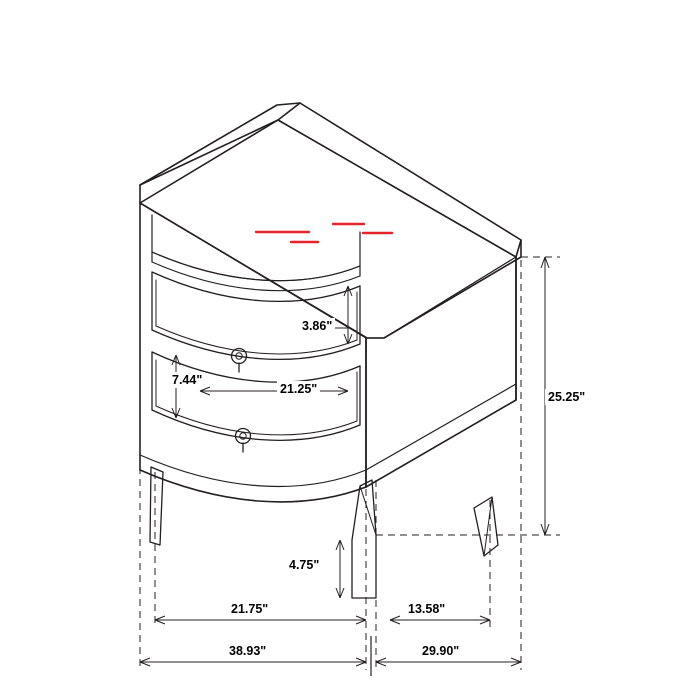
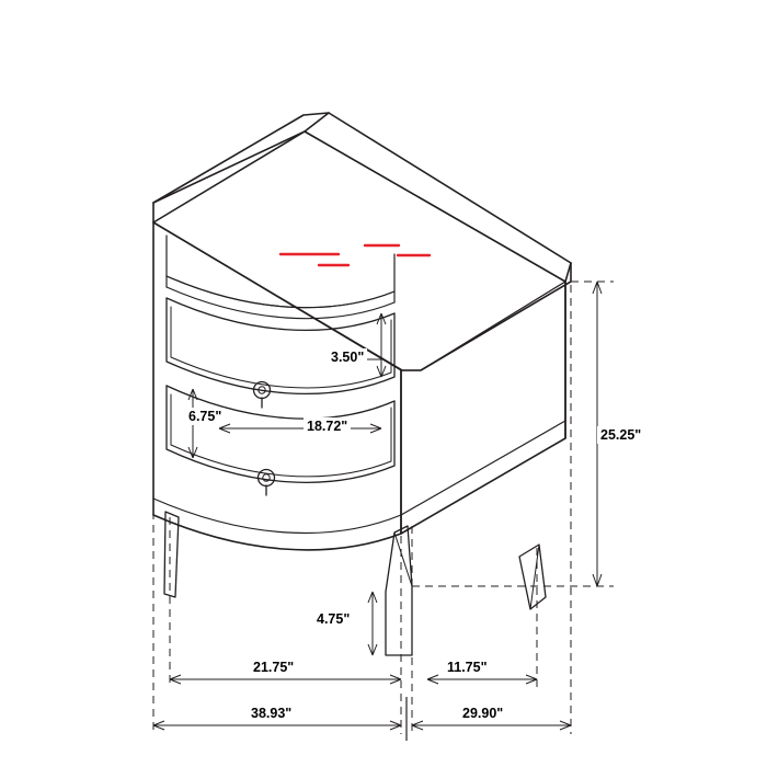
  25.25"
- 3.86"
+ 3.50"
- 7.44"
+ 6.75"
- 21.25"
+ 18.72"
  4.75"
  21.75"
- 13.58"
+ 11.75"
  38.93"
  29.90"
